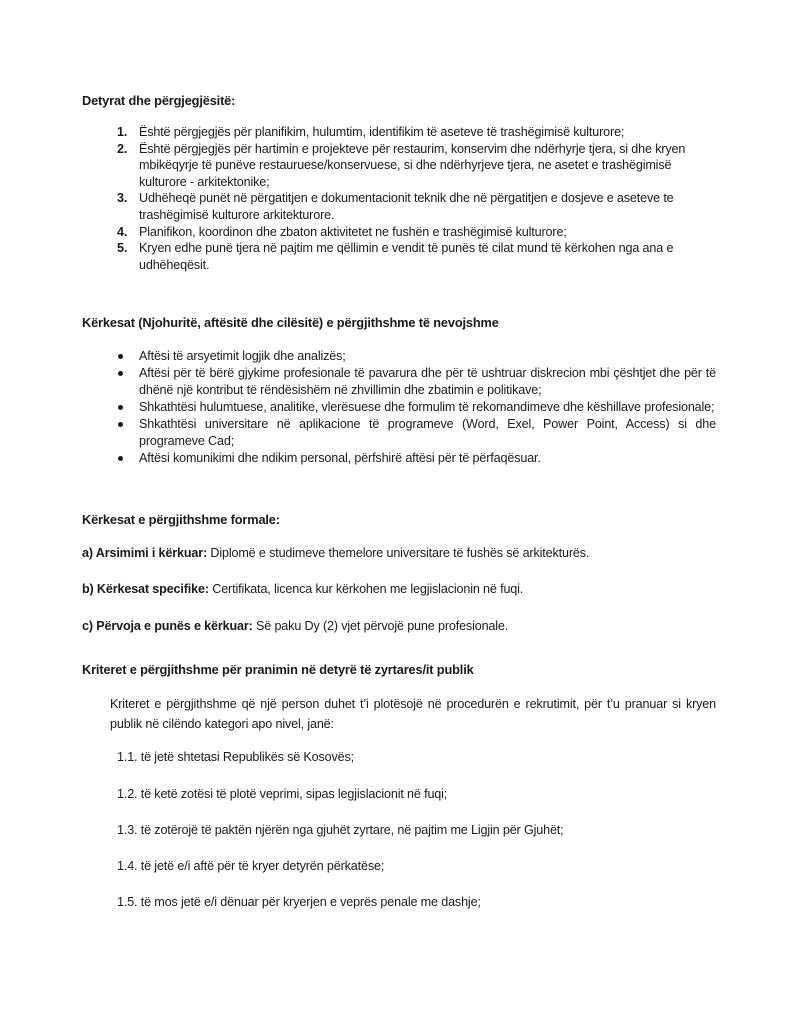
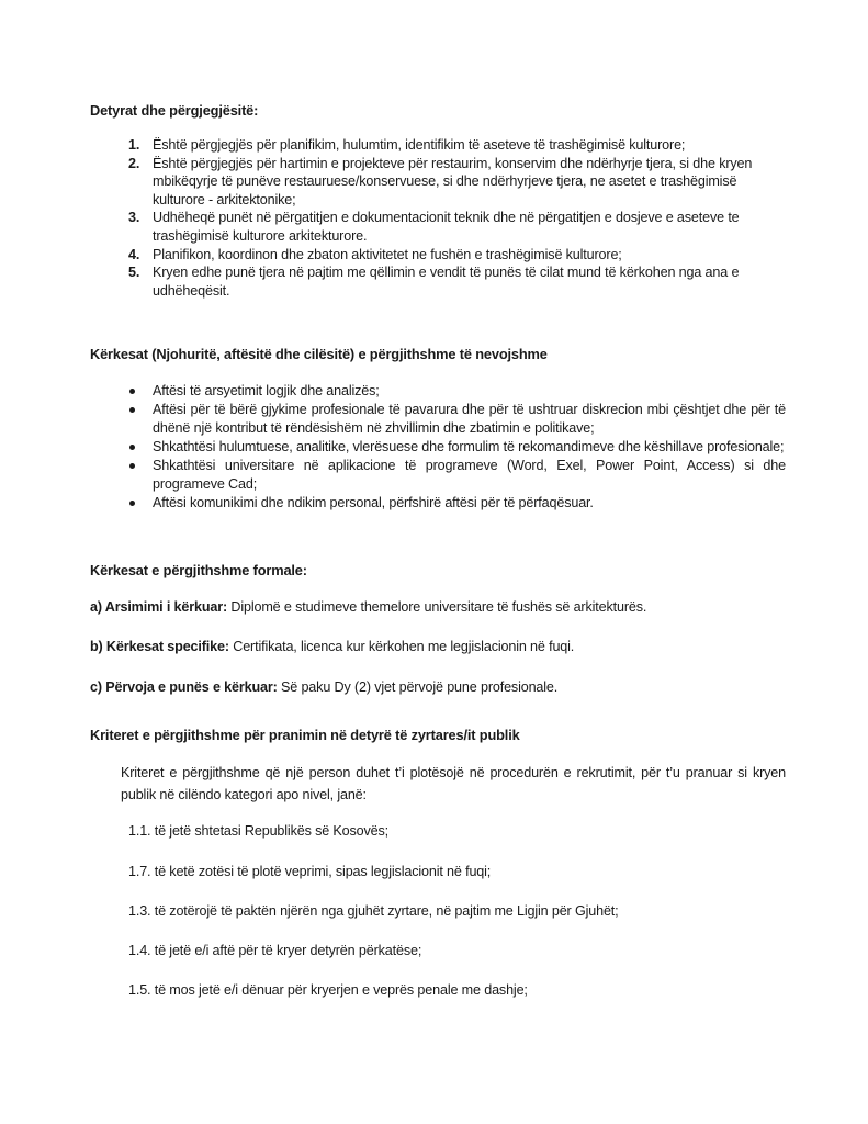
  Detyrat dhe përgjegjësitë:
  1.
  Është përgjegjës për planifikim, hulumtim, identifikim të aseteve të trashëgimisë kulturore;
  2.
  Është përgjegjës për hartimin e projekteve për restaurim, konservim dhe ndërhyrje tjera, si dhe kryen mbikëqyrje të punëve restauruese/konservuese, si dhe ndërhyrjeve tjera, ne asetet e trashëgimisë kulturore - arkitektonike;
  3.
  Udhëheqë punët në përgatitjen e dokumentacionit teknik dhe në përgatitjen e dosjeve e aseteve te trashëgimisë kulturore arkitekturore.
  4.
  Planifikon, koordinon dhe zbaton aktivitetet ne fushën e trashëgimisë kulturore;
  5.
  Kryen edhe punë tjera në pajtim me qëllimin e vendit të punës të cilat mund të kërkohen nga ana e udhëheqësit.
  Kërkesat (Njohuritë, aftësitë dhe cilësitë) e përgjithshme të nevojshme
  Aftësi të arsyetimit logjik dhe analizës;
  Aftësi për të bërë gjykime profesionale të pavarura dhe për të ushtruar diskrecion mbi çështjet dhe për të dhënë një kontribut të rëndësishëm në zhvillimin dhe zbatimin e politikave;
  Shkathtësi hulumtuese, analitike, vlerësuese dhe formulim të rekomandimeve dhe këshillave profesionale;
  Shkathtësi universitare në aplikacione të programeve (Word, Exel, Power Point, Access) si dhe programeve Cad;
  Aftësi komunikimi dhe ndikim personal, përfshirë aftësi për të përfaqësuar.
  Kërkesat e përgjithshme formale:
  a) Arsimimi i kërkuar: Diplomë e studimeve themelore universitare të fushës së arkitekturës.
  b) Kërkesat specifike: Certifikata, licenca kur kërkohen me legjislacionin në fuqi.
  c) Përvoja e punës e kërkuar: Së paku Dy (2) vjet përvojë pune profesionale.
  Kriteret e përgjithshme për pranimin në detyrë të zyrtares/it publik
  Kriteret e përgjithshme që një person duhet t’i plotësojë në procedurën e rekrutimit, për t’u pranuar si kryen publik në cilëndo kategori apo nivel, janë:
  1.1. të jetë shtetasi Republikës së Kosovës;
- 1.2. të ketë zotësi të plotë veprimi, sipas legjislacionit në fuqi;
+ 1.7. të ketë zotësi të plotë veprimi, sipas legjislacionit në fuqi;
  1.3. të zotërojë të paktën njërën nga gjuhët zyrtare, në pajtim me Ligjin për Gjuhët;
  1.4. të jetë e/i aftë për të kryer detyrën përkatëse;
  1.5. të mos jetë e/i dënuar për kryerjen e veprës penale me dashje;
